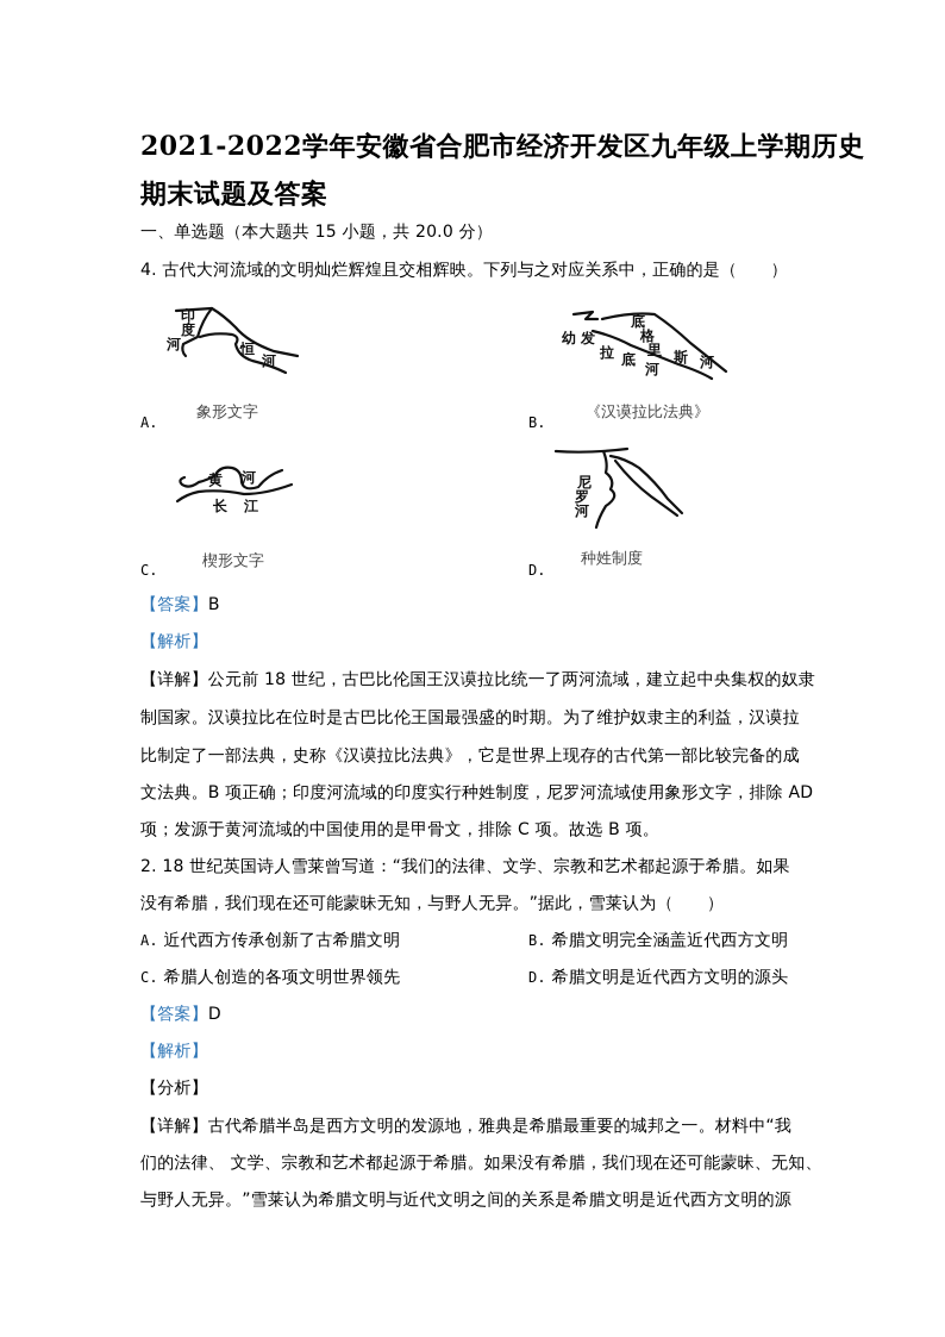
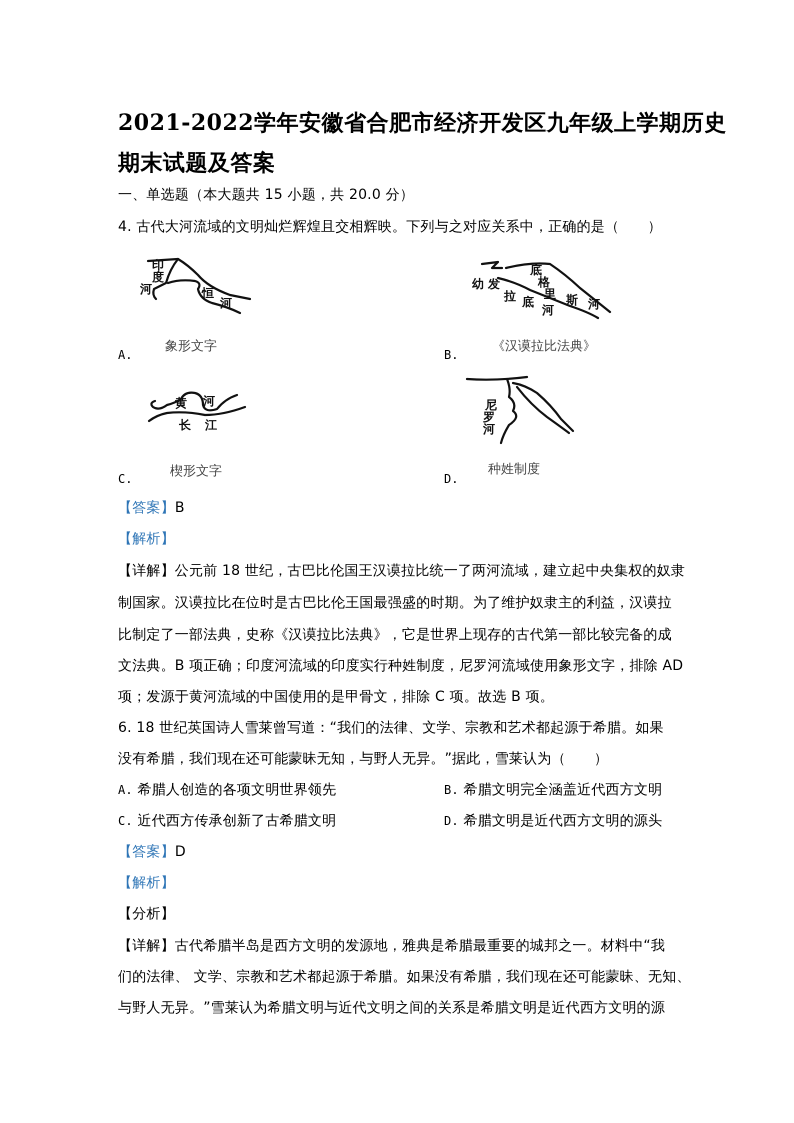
  2021-2022学年安徽省合肥市经济开发区九年级上学期历史
  期末试题及答案
  一、单选题（本大题共 15 小题，共 20.0 分）
  4. 古代大河流域的文明灿烂辉煌且交相辉映。下列与之对应关系中，正确的是（ ）
  印
  度
  河
  恒
  河
  象形文字
  A.
  底
  格
  里
  斯
  河
  幼
  发
  拉
  底
  河
  《汉谟拉比法典》
  B.
  黄
  河
  长
  江
  楔形文字
  C.
  尼
  罗
  河
  种姓制度
  D.
  【答案】B
  【解析】
  【详解】公元前 18 世纪，古巴比伦国王汉谟拉比统一了两河流域，建立起中央集权的奴隶
  制国家。汉谟拉比在位时是古巴比伦王国最强盛的时期。为了维护奴隶主的利益，汉谟拉
  比制定了一部法典，史称《汉谟拉比法典》，它是世界上现存的古代第一部比较完备的成
  文法典。B 项正确；印度河流域的印度实行种姓制度，尼罗河流域使用象形文字，排除 AD
  项；发源于黄河流域的中国使用的是甲骨文，排除 C 项。故选 B 项。
- 2. 18 世纪英国诗人雪莱曾写道：“我们的法律、文学、宗教和艺术都起源于希腊。如果
+ 6. 18 世纪英国诗人雪莱曾写道：“我们的法律、文学、宗教和艺术都起源于希腊。如果
  没有希腊，我们现在还可能蒙昧无知，与野人无异。”据此，雪莱认为（ ）
- A. 近代西方传承创新了古希腊文明
+ A. 希腊人创造的各项文明世界领先
  B. 希腊文明完全涵盖近代西方文明
- C. 希腊人创造的各项文明世界领先
+ C. 近代西方传承创新了古希腊文明
  D. 希腊文明是近代西方文明的源头
  【答案】D
  【解析】
  【分析】
  【详解】古代希腊半岛是西方文明的发源地，雅典是希腊最重要的城邦之一。材料中“我
  们的法律、 文学、宗教和艺术都起源于希腊。如果没有希腊，我们现在还可能蒙昧、无知、
  与野人无异。”雪莱认为希腊文明与近代文明之间的关系是希腊文明是近代西方文明的源
